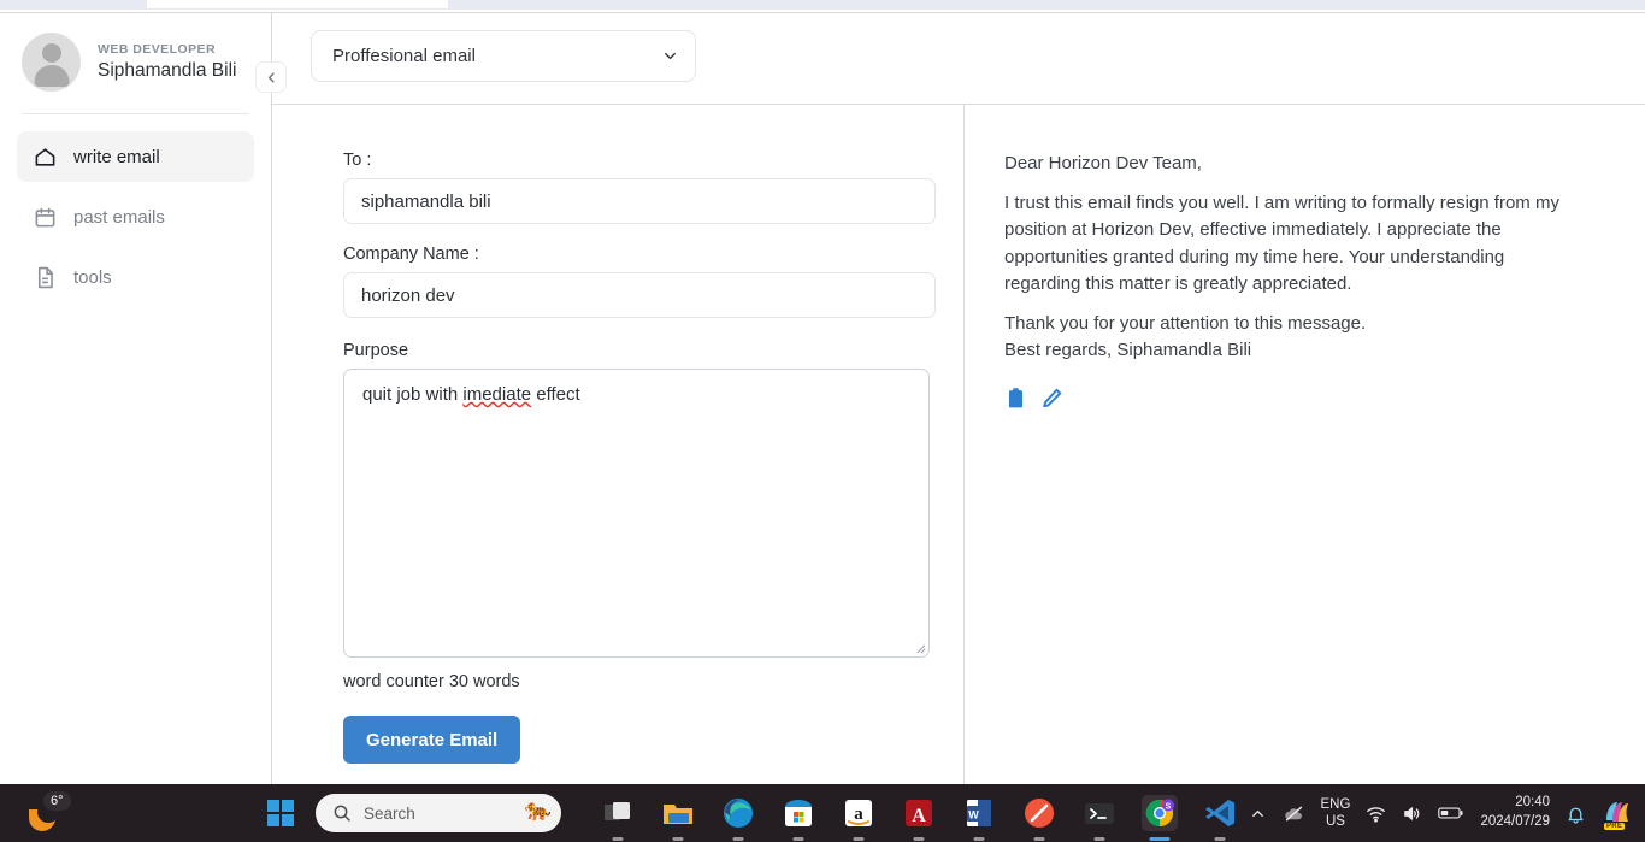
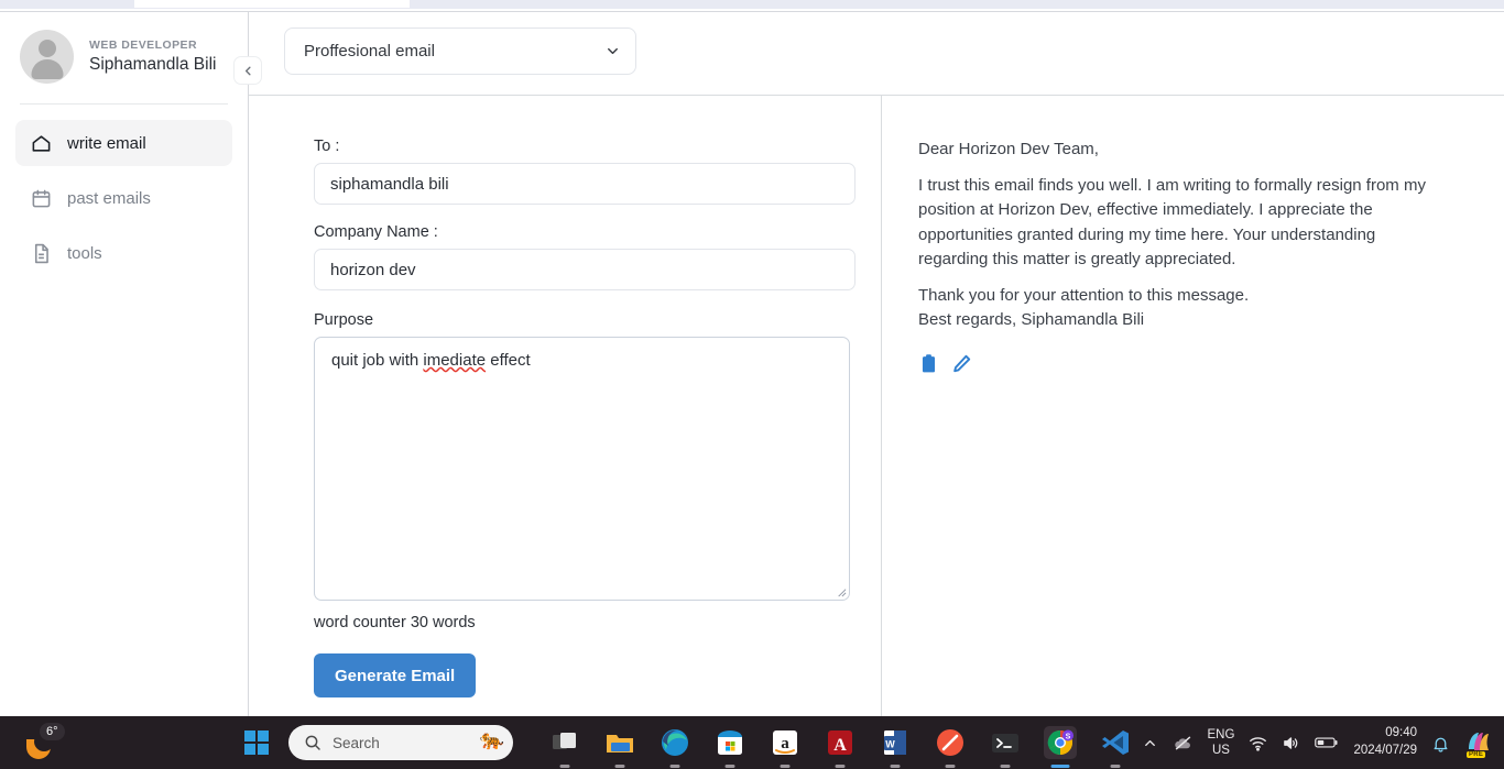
  WEB DEVELOPER
  Siphamandla Bili
  write email
  past emails
  tools
  Proffesional email
  To :
  siphamandla bili
  Company Name :
  horizon dev
  Purpose
  quit job with imediate effect
  word counter 30 words
  Generate Email
  Dear Horizon Dev Team,
  I trust this email finds you well. I am writing to formally resign from my position at Horizon Dev, effective immediately. I appreciate the opportunities granted during my time here. Your understanding regarding this matter is greatly appreciated.
  Thank you for your attention to this message.
  Best regards, Siphamandla Bili
  6°
  Search
  🐅
  a
  A
  W
  ENG
  US
- 20:40
+ 09:40
  2024/07/29
